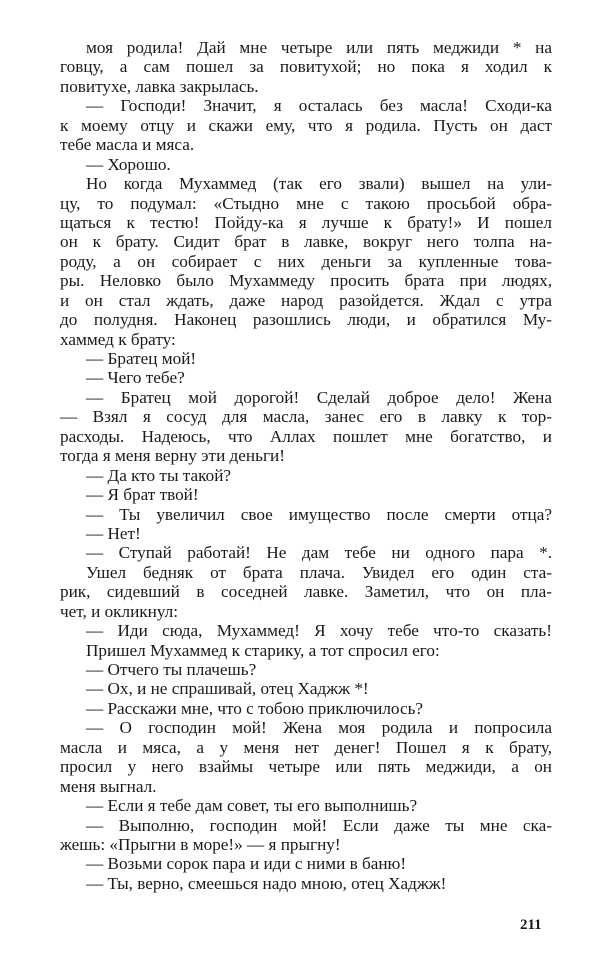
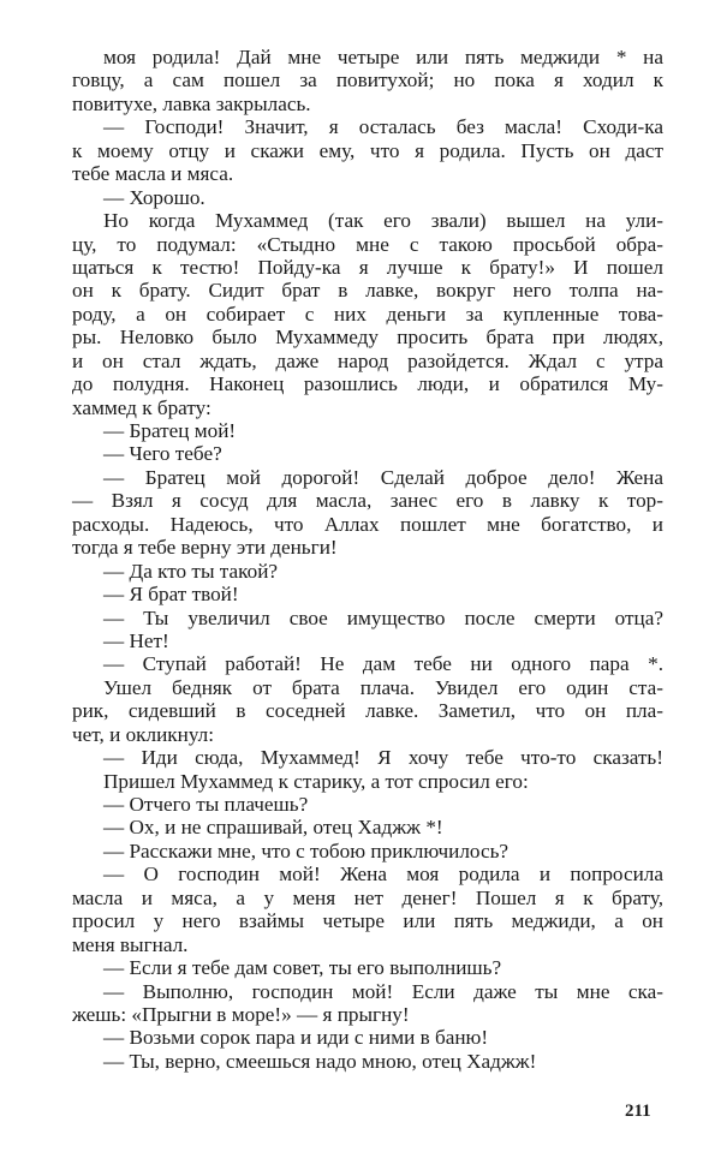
  моя родила! Дай мне четыре или пять меджиди * на
  говцу, а сам пошел за повитухой; но пока я ходил к
  повитухе, лавка закрылась.
  — Господи! Значит, я осталась без масла! Сходи-ка
  к моему отцу и скажи ему, что я родила. Пусть он даст
  тебе масла и мяса.
  — Хорошо.
  Но когда Мухаммед (так его звали) вышел на ули-
  цу, то подумал: «Стыдно мне с такою просьбой обра-
  щаться к тестю! Пойду-ка я лучше к брату!» И пошел
  он к брату. Сидит брат в лавке, вокруг него толпа на-
  роду, а он собирает с них деньги за купленные това-
  ры. Неловко было Мухаммеду просить брата при людях,
  и он стал ждать, даже народ разойдется. Ждал с утра
  до полудня. Наконец разошлись люди, и обратился Му-
  хаммед к брату:
  — Братец мой!
  — Чего тебе?
  — Братец мой дорогой! Сделай доброе дело! Жена
  — Взял я сосуд для масла, занес его в лавку к тор-
  расходы. Надеюсь, что Аллах пошлет мне богатство, и
- тогда я меня верну эти деньги!
+ тогда я тебе верну эти деньги!
  — Да кто ты такой?
  — Я брат твой!
  — Ты увеличил свое имущество после смерти отца?
  — Нет!
  — Ступай работай! Не дам тебе ни одного пара *.
  Ушел бедняк от брата плача. Увидел его один ста-
  рик, сидевший в соседней лавке. Заметил, что он пла-
  чет, и окликнул:
  — Иди сюда, Мухаммед! Я хочу тебе что-то сказать!
  Пришел Мухаммед к старику, а тот спросил его:
  — Отчего ты плачешь?
  — Ох, и не спрашивай, отец Хаджж *!
  — Расскажи мне, что с тобою приключилось?
  — О господин мой! Жена моя родила и попросила
  масла и мяса, а у меня нет денег! Пошел я к брату,
  просил у него взаймы четыре или пять меджиди, а он
  меня выгнал.
  — Если я тебе дам совет, ты его выполнишь?
  — Выполню, господин мой! Если даже ты мне ска-
  жешь: «Прыгни в море!» — я прыгну!
  — Возьми сорок пара и иди с ними в баню!
  — Ты, верно, смеешься надо мною, отец Хаджж!
  211
